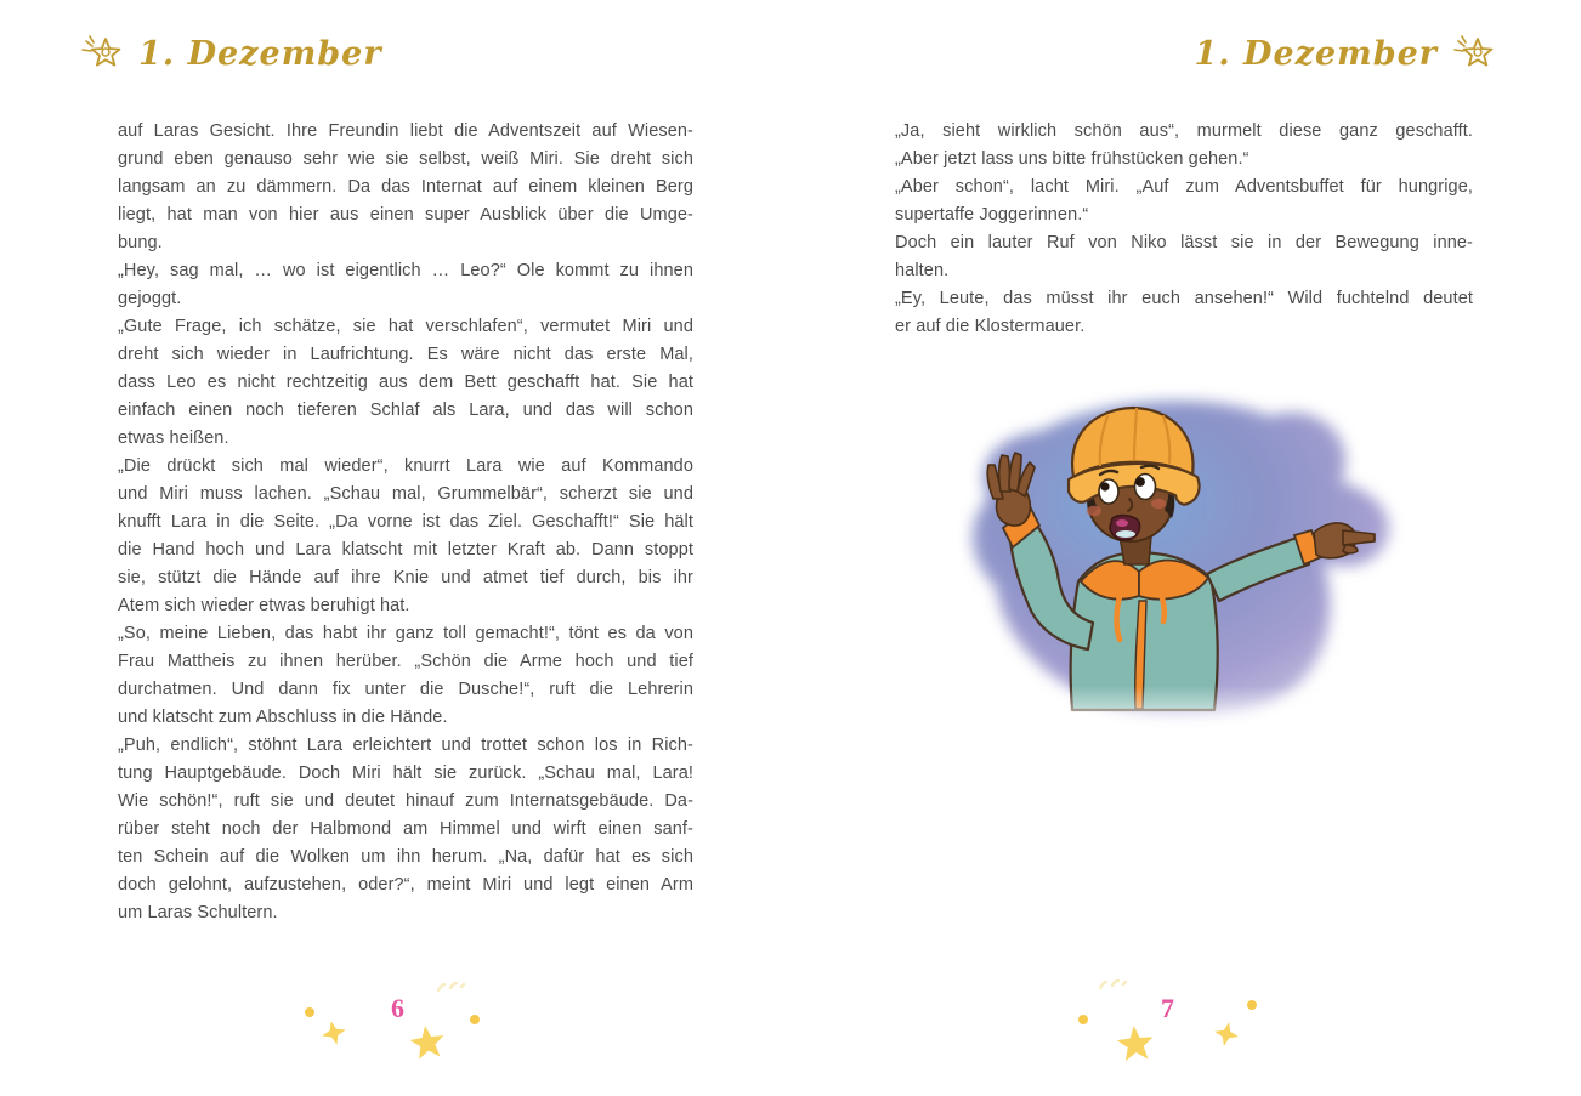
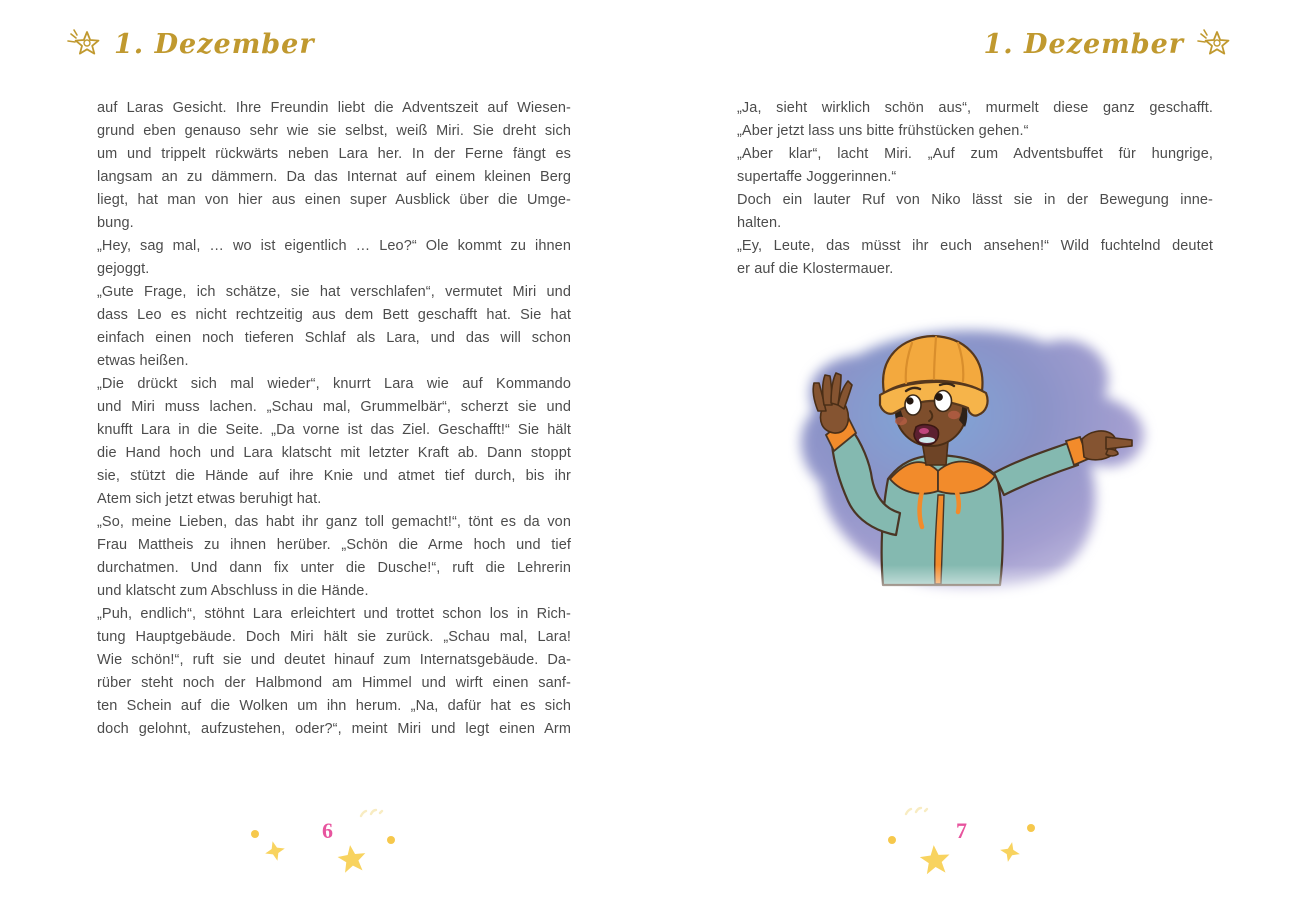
  1. Dezember
  1. Dezember
  auf Laras Gesicht. Ihre Freundin liebt die Adventszeit auf Wiesen-
  grund eben genauso sehr wie sie selbst, weiß Miri. Sie dreht sich
+ um und trippelt rückwärts neben Lara her. In der Ferne fängt es
  langsam an zu dämmern. Da das Internat auf einem kleinen Berg
  liegt, hat man von hier aus einen super Ausblick über die Umge-
  bung.
  „Hey, sag mal, … wo ist eigentlich … Leo?“ Ole kommt zu ihnen
  gejoggt.
  „Gute Frage, ich schätze, sie hat verschlafen“, vermutet Miri und
- dreht sich wieder in Laufrichtung. Es wäre nicht das erste Mal,
  dass Leo es nicht rechtzeitig aus dem Bett geschafft hat. Sie hat
  einfach einen noch tieferen Schlaf als Lara, und das will schon
  etwas heißen.
  „Die drückt sich mal wieder“, knurrt Lara wie auf Kommando
  und Miri muss lachen. „Schau mal, Grummelbär“, scherzt sie und
  knufft Lara in die Seite. „Da vorne ist das Ziel. Geschafft!“ Sie hält
  die Hand hoch und Lara klatscht mit letzter Kraft ab. Dann stoppt
  sie, stützt die Hände auf ihre Knie und atmet tief durch, bis ihr
- Atem sich wieder etwas beruhigt hat.
+ Atem sich jetzt etwas beruhigt hat.
  „So, meine Lieben, das habt ihr ganz toll gemacht!“, tönt es da von
  Frau Mattheis zu ihnen herüber. „Schön die Arme hoch und tief
  durchatmen. Und dann fix unter die Dusche!“, ruft die Lehrerin
  und klatscht zum Abschluss in die Hände.
  „Puh, endlich“, stöhnt Lara erleichtert und trottet schon los in Rich-
  tung Hauptgebäude. Doch Miri hält sie zurück. „Schau mal, Lara!
  Wie schön!“, ruft sie und deutet hinauf zum Internatsgebäude. Da-
  rüber steht noch der Halbmond am Himmel und wirft einen sanf-
  ten Schein auf die Wolken um ihn herum. „Na, dafür hat es sich
  doch gelohnt, aufzustehen, oder?“, meint Miri und legt einen Arm
- um Laras Schultern.
  „Ja, sieht wirklich schön aus“, murmelt diese ganz geschafft.
  „Aber jetzt lass uns bitte frühstücken gehen.“
- „Aber schon“, lacht Miri. „Auf zum Adventsbuffet für hungrige,
+ „Aber klar“, lacht Miri. „Auf zum Adventsbuffet für hungrige,
  supertaffe Joggerinnen.“
  Doch ein lauter Ruf von Niko lässt sie in der Bewegung inne-
  halten.
  „Ey, Leute, das müsst ihr euch ansehen!“ Wild fuchtelnd deutet
  er auf die Klostermauer.
  6
  7
